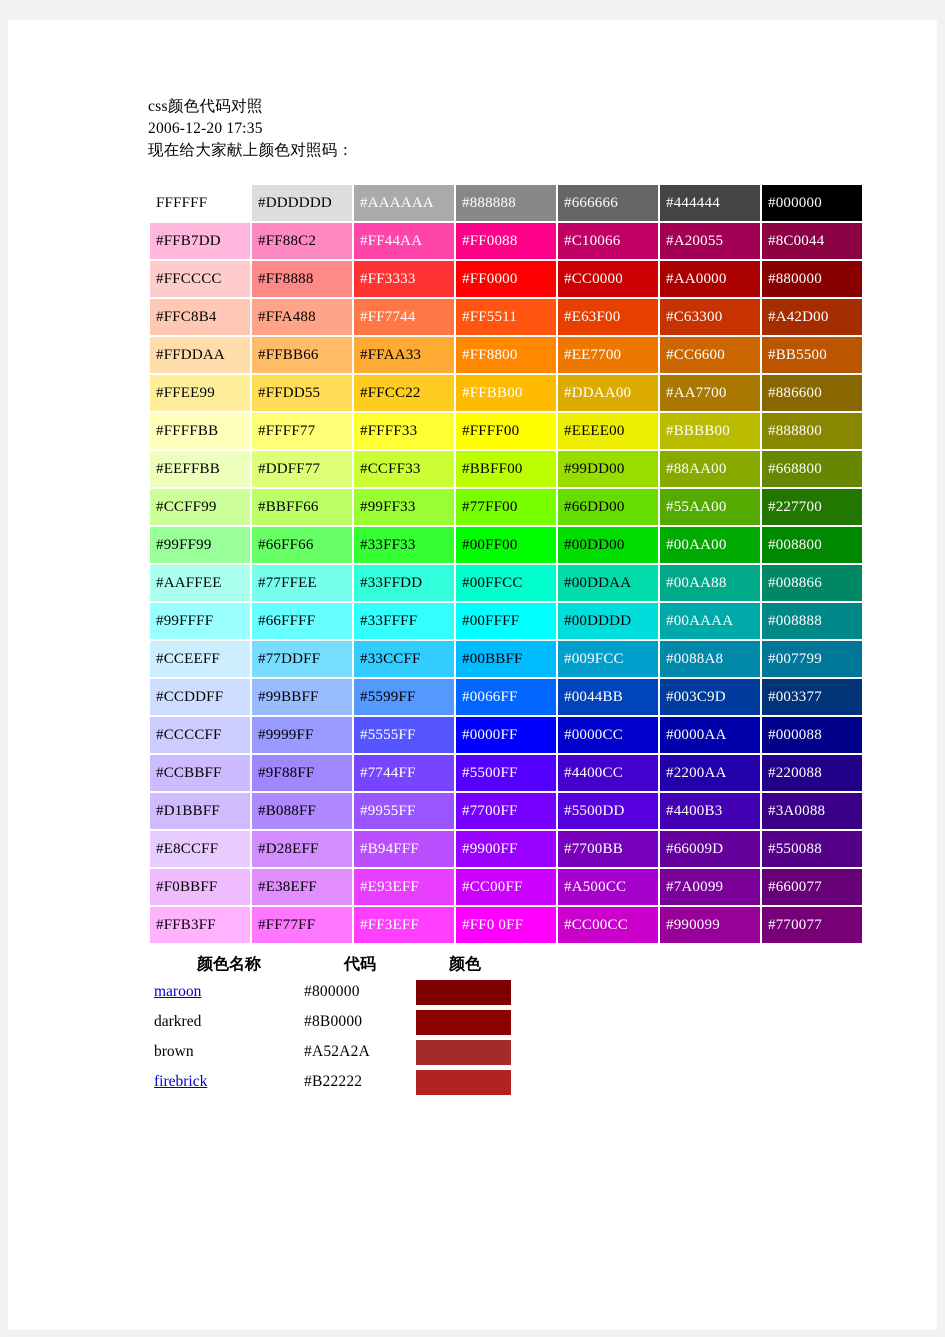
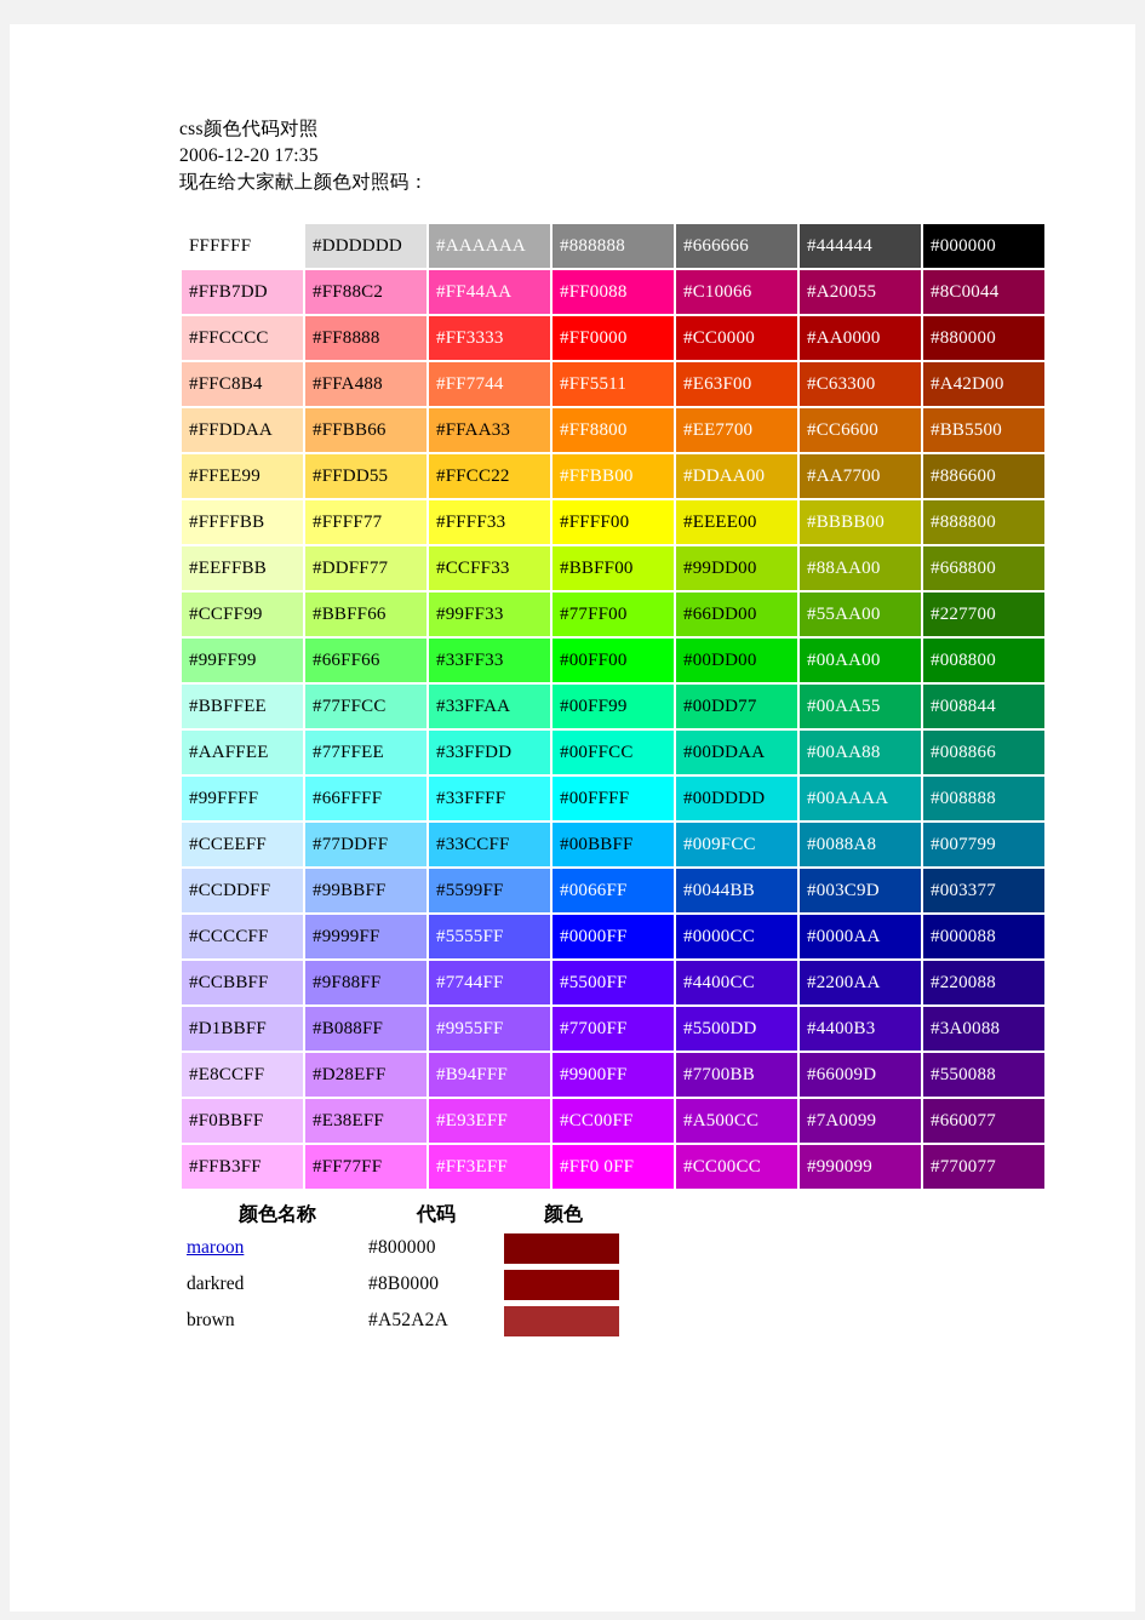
  css颜色代码对照
  2006-12-20 17:35
  现在给大家献上颜色对照码：
  FFFFFF	#DDDDDD	#AAAAAA	#888888	#666666	#444444	#000000
  #FFB7DD	#FF88C2	#FF44AA	#FF0088	#C10066	#A20055	#8C0044
  #FFCCCC	#FF8888	#FF3333	#FF0000	#CC0000	#AA0000	#880000
  #FFC8B4	#FFA488	#FF7744	#FF5511	#E63F00	#C63300	#A42D00
  #FFDDAA	#FFBB66	#FFAA33	#FF8800	#EE7700	#CC6600	#BB5500
  #FFEE99	#FFDD55	#FFCC22	#FFBB00	#DDAA00	#AA7700	#886600
  #FFFFBB	#FFFF77	#FFFF33	#FFFF00	#EEEE00	#BBBB00	#888800
  #EEFFBB	#DDFF77	#CCFF33	#BBFF00	#99DD00	#88AA00	#668800
  #CCFF99	#BBFF66	#99FF33	#77FF00	#66DD00	#55AA00	#227700
  #99FF99	#66FF66	#33FF33	#00FF00	#00DD00	#00AA00	#008800
+ #BBFFEE	#77FFCC	#33FFAA	#00FF99	#00DD77	#00AA55	#008844
  #AAFFEE	#77FFEE	#33FFDD	#00FFCC	#00DDAA	#00AA88	#008866
  #99FFFF	#66FFFF	#33FFFF	#00FFFF	#00DDDD	#00AAAA	#008888
  #CCEEFF	#77DDFF	#33CCFF	#00BBFF	#009FCC	#0088A8	#007799
  #CCDDFF	#99BBFF	#5599FF	#0066FF	#0044BB	#003C9D	#003377
  #CCCCFF	#9999FF	#5555FF	#0000FF	#0000CC	#0000AA	#000088
  #CCBBFF	#9F88FF	#7744FF	#5500FF	#4400CC	#2200AA	#220088
  #D1BBFF	#B088FF	#9955FF	#7700FF	#5500DD	#4400B3	#3A0088
  #E8CCFF	#D28EFF	#B94FFF	#9900FF	#7700BB	#66009D	#550088
  #F0BBFF	#E38EFF	#E93EFF	#CC00FF	#A500CC	#7A0099	#660077
  #FFB3FF	#FF77FF	#FF3EFF	#FF0 0FF	#CC00CC	#990099	#770077
  颜色名称	代码	颜色
  maroon	#800000
  darkred	#8B0000
  brown	#A52A2A
- firebrick	#B22222
